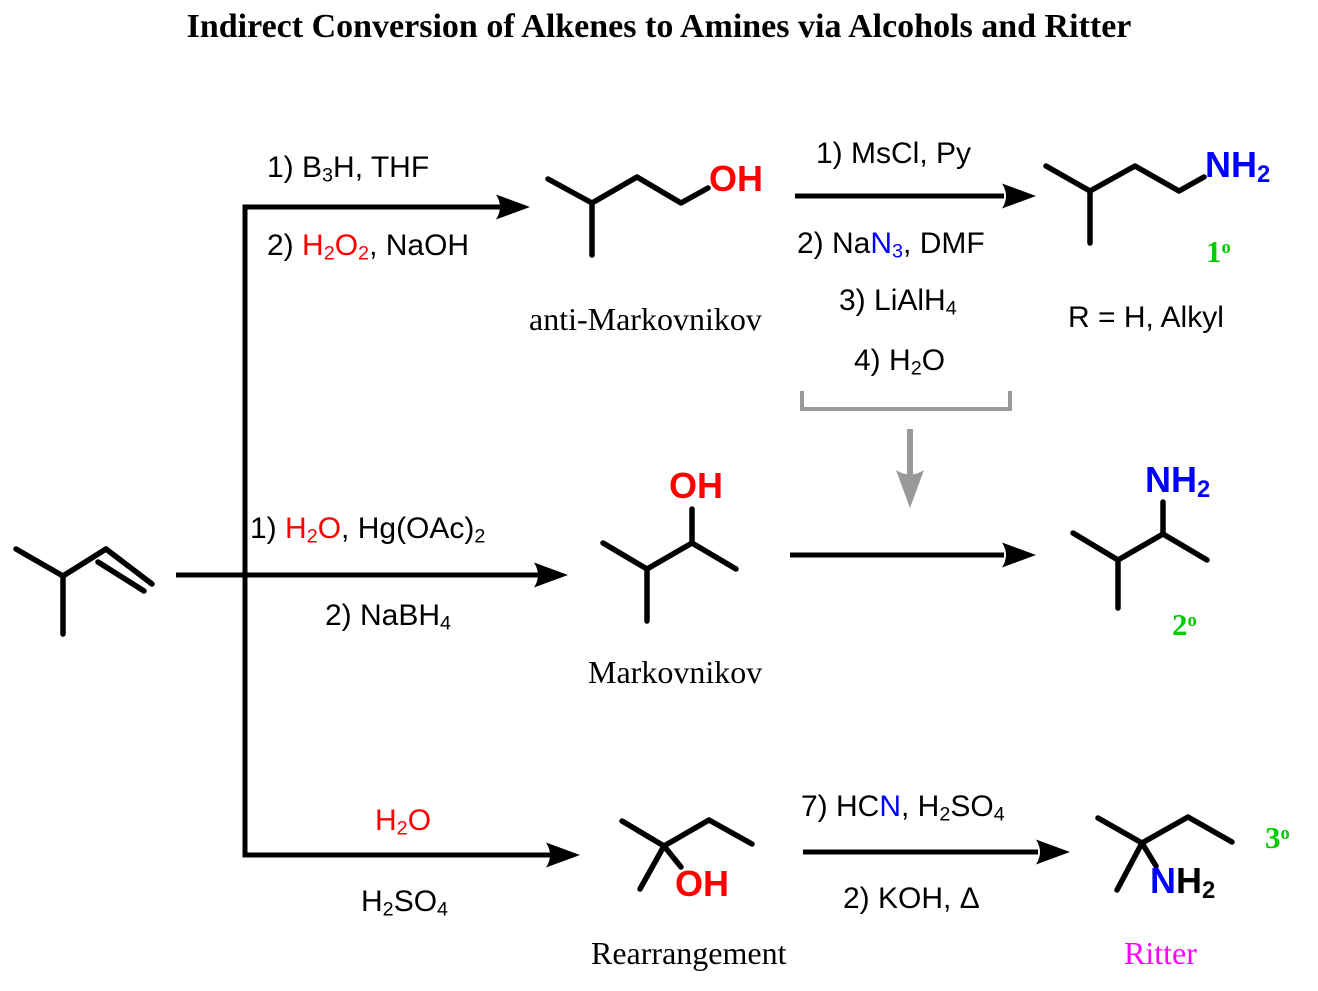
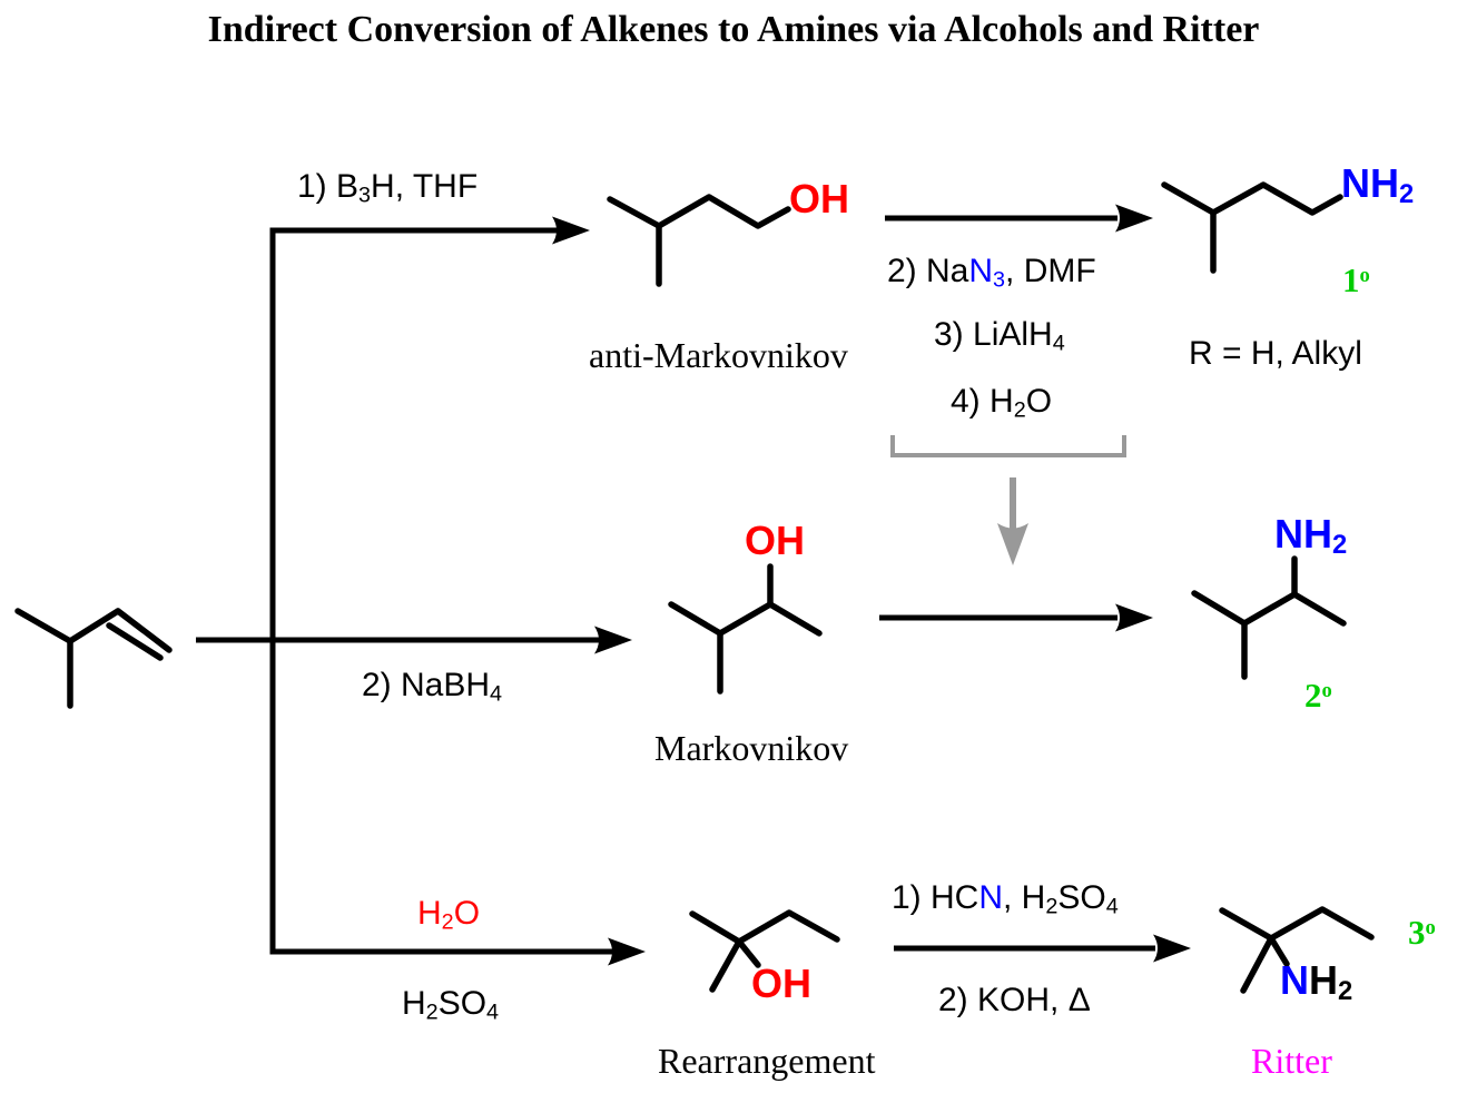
  Indirect Conversion of Alkenes to Amines via Alcohols and Ritter
  1) B3H, THF
- 2) H2O2, NaOH
  OH
  anti-Markovnikov
- 1) MsCl, Py
  2) NaN3, DMF
  3) LiAlH4
  4) H2O
  NH2
  1o
  R = H, Alkyl
- 1) H2O, Hg(OAc)2
  2) NaBH4
  OH
  Markovnikov
  NH2
  2o
  H2O
  H2SO4
  OH
  Rearrangement
- 7) HCN, H2SO4
+ 1) HCN, H2SO4
  2) KOH, Δ
  NH2
  3o
  Ritter
